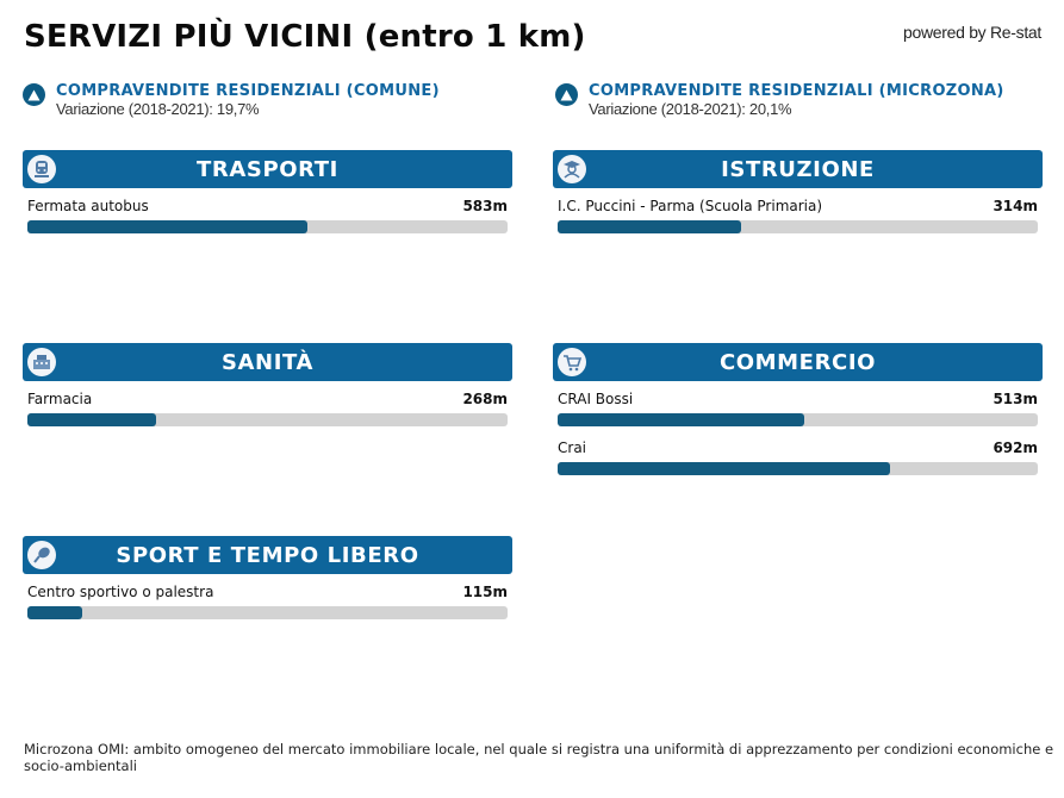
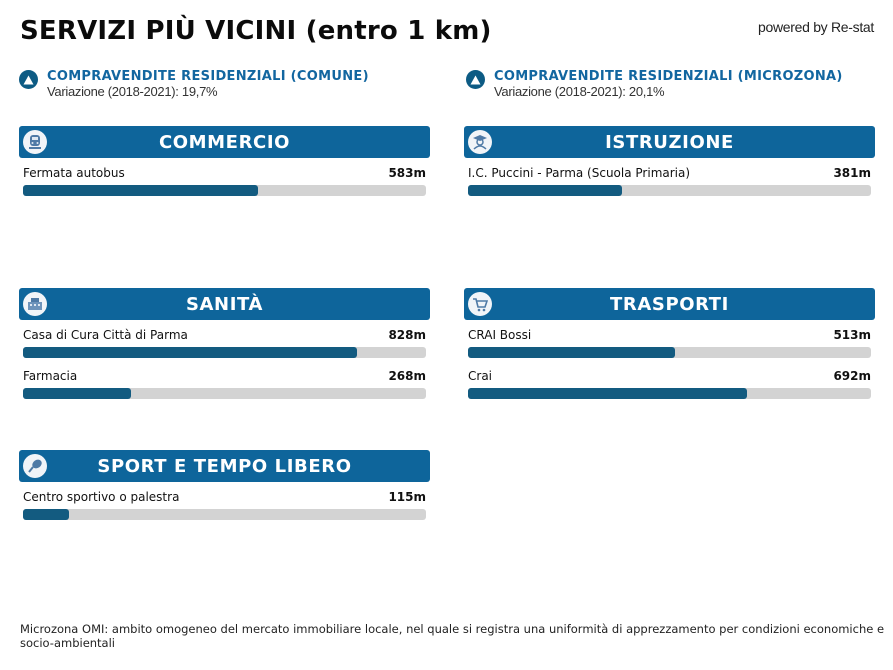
  SERVIZI PIÙ VICINI (entro 1 km)
  powered by Re-stat
  COMPRAVENDITE RESIDENZIALI (COMUNE)
  Variazione (2018-2021): 19,7%
  COMPRAVENDITE RESIDENZIALI (MICROZONA)
  Variazione (2018-2021): 20,1%
- TRASPORTI
+ COMMERCIO
  Fermata autobus
  583m
  ISTRUZIONE
  I.C. Puccini - Parma (Scuola Primaria)
- 314m
+ 381m
  SANITÀ
+ Casa di Cura Città di Parma
+ 828m
  Farmacia
  268m
- COMMERCIO
+ TRASPORTI
  CRAI Bossi
  513m
  Crai
  692m
  SPORT E TEMPO LIBERO
  Centro sportivo o palestra
  115m
  Microzona OMI: ambito omogeneo del mercato immobiliare locale, nel quale si registra una uniformità di apprezzamento per condizioni economiche e socio-ambientali
